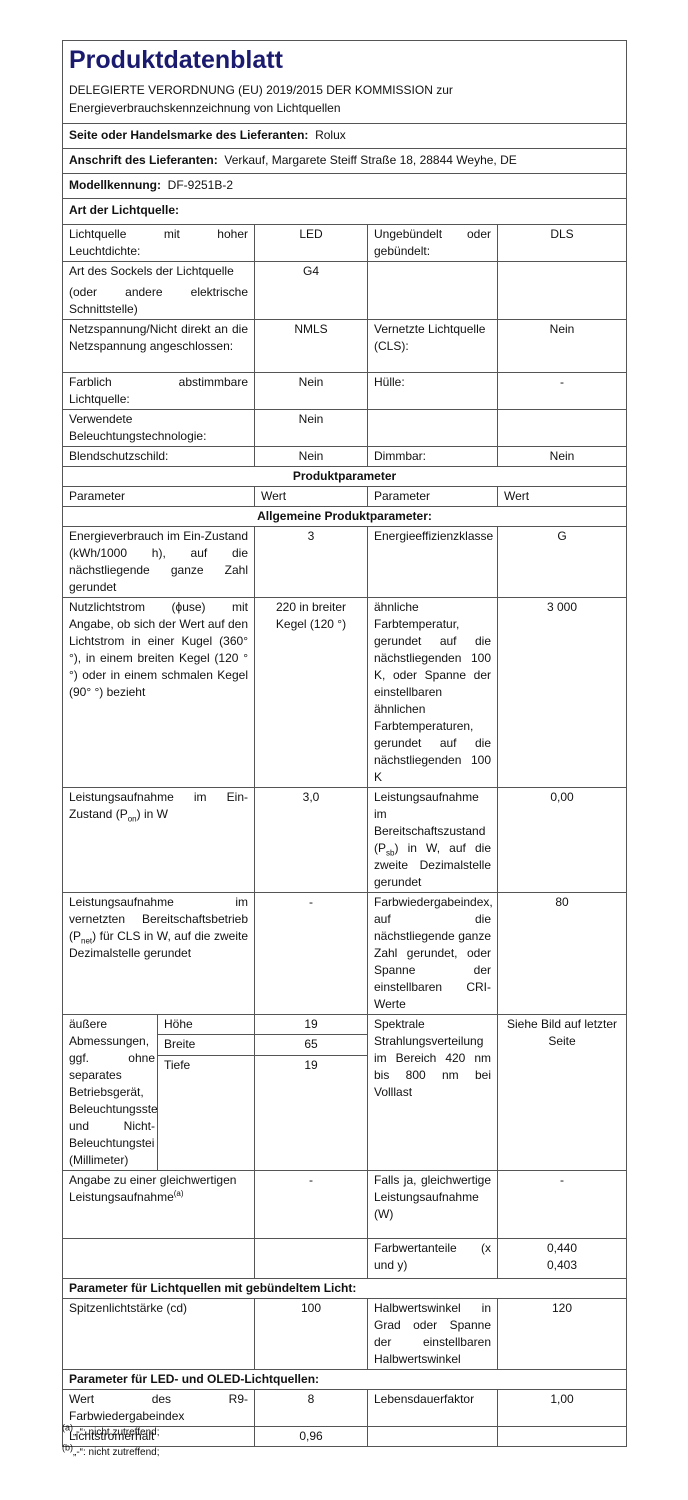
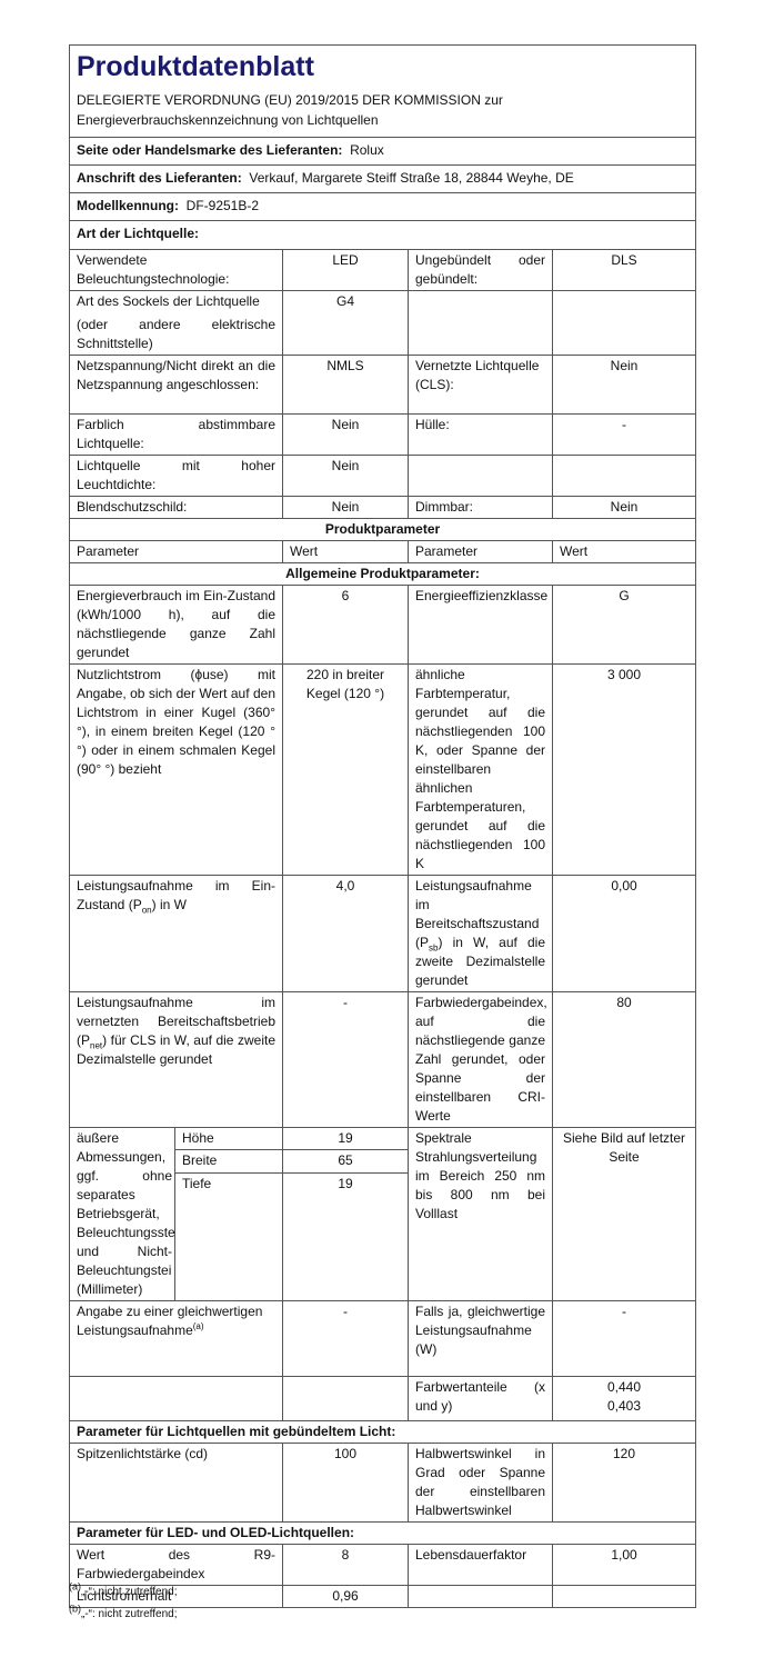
  Produktdatenblatt DELEGIERTE VERORDNUNG (EU) 2019/2015 DER KOMMISSION zur Energieverbrauchskennzeichnung von Lichtquellen
  Seite oder Handelsmarke des Lieferanten: Rolux
  Anschrift des Lieferanten: Verkauf, Margarete Steiff Straße 18, 28844 Weyhe, DE
  Modellkennung: DF-9251B-2
  Art der Lichtquelle:
- Lichtquelle mit hoher Leuchtdichte:	LED	Ungebündelt oder gebündelt:	DLS
+ Verwendete Beleuchtungstechnologie:	LED	Ungebündelt oder gebündelt:	DLS
  Art des Sockels der Lichtquelle (oder andere elektrische Schnittstelle)	G4
  Netzspannung/Nicht direkt an die Netzspannung angeschlossen:	NMLS	Vernetzte Lichtquelle (CLS):	Nein
  Farblich abstimmbare Lichtquelle:	Nein	Hülle:	-
- Verwendete Beleuchtungstechnologie:	Nein
+ Lichtquelle mit hoher Leuchtdichte:	Nein
  Blendschutzschild:	Nein	Dimmbar:	Nein
  Produktparameter
  Parameter	Wert	Parameter	Wert
  Allgemeine Produktparameter:
- Energieverbrauch im Ein-Zustand (kWh/1000 h), auf die nächstliegende ganze Zahl gerundet	3	Energieeffizienzklasse	G
+ Energieverbrauch im Ein-Zustand (kWh/1000 h), auf die nächstliegende ganze Zahl gerundet	6	Energieeffizienzklasse	G
  Nutzlichtstrom (ϕuse) mit Angabe, ob sich der Wert auf den Lichtstrom in einer Kugel (360° °), in einem breiten Kegel (120 °°) oder in einem schmalen Kegel (90° °) bezieht	220 in breiter Kegel (120 °)	ähnliche Farbtemperatur, gerundet auf die nächstliegenden 100 K, oder Spanne der einstellbaren ähnlichen Farbtemperaturen, gerundet auf die nächstliegenden 100 K	3 000
- Leistungsaufnahme im Ein-Zustand (Pon) in W	3,0	Leistungsaufnahme im Bereitschaftszustand (Psb) in W, auf die zweite Dezimalstelle gerundet	0,00
+ Leistungsaufnahme im Ein-Zustand (Pon) in W	4,0	Leistungsaufnahme im Bereitschaftszustand (Psb) in W, auf die zweite Dezimalstelle gerundet	0,00
  Leistungsaufnahme im vernetzten Bereitschaftsbetrieb (Pnet) für CLS in W, auf die zweite Dezimalstelle gerundet	-	Farbwiedergabeindex, auf die nächstliegende ganze Zahl gerundet, oder Spanne der einstellbaren CRI-Werte	80
- äußere Abmessungen, ggf. ohne separates Betriebsgerät, Beleuchtungsste und Nicht- Beleuchtungstei (Millimeter)	Höhe	19	Spektrale Strahlungsverteilung im Bereich 420 nm bis 800 nm bei Volllast	Siehe Bild auf letzter Seite
+ äußere Abmessungen, ggf. ohne separates Betriebsgerät, Beleuchtungsste und Nicht- Beleuchtungstei (Millimeter)	Höhe	19	Spektrale Strahlungsverteilung im Bereich 250 nm bis 800 nm bei Volllast	Siehe Bild auf letzter Seite
  Breite	65
  Tiefe	19
  Angabe zu einer gleichwertigen Leistungsaufnahme(a)	-	Falls ja, gleichwertige Leistungsaufnahme (W)	-
  		Farbwertanteile (x und y)	0,440 0,403
  Parameter für Lichtquellen mit gebündeltem Licht:
  Spitzenlichtstärke (cd)	100	Halbwertswinkel in Grad oder Spanne der einstellbaren Halbwertswinkel	120
  Parameter für LED- und OLED-Lichtquellen:
  Wert des R9-Farbwiedergabeindex	8	Lebensdauerfaktor	1,00
  Lichtstromerhalt	0,96
  (a)„-“: nicht zutreffend;
  (b)„-“: nicht zutreffend;
